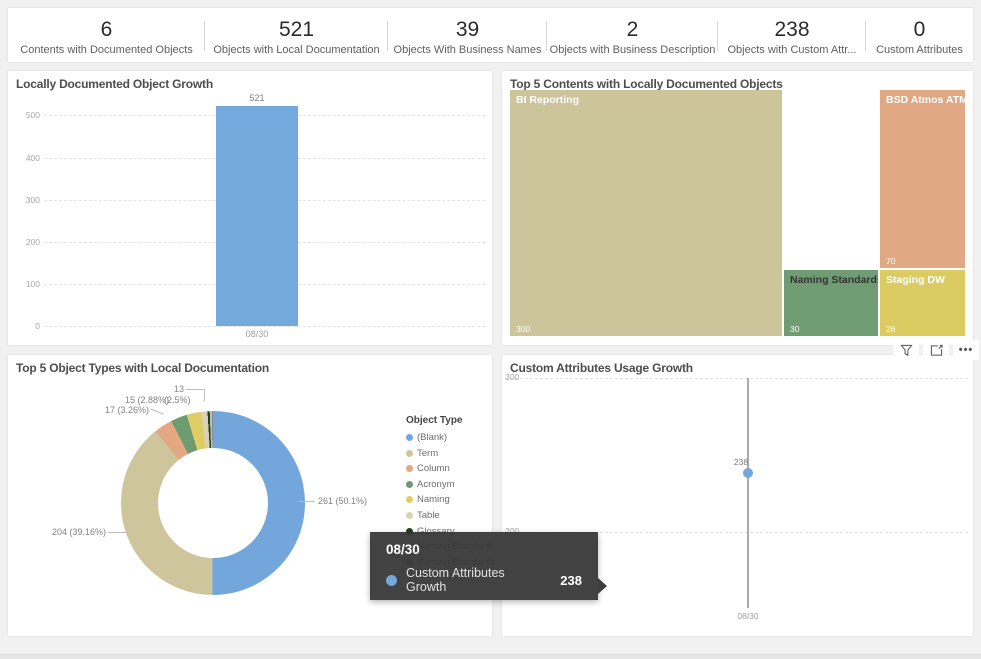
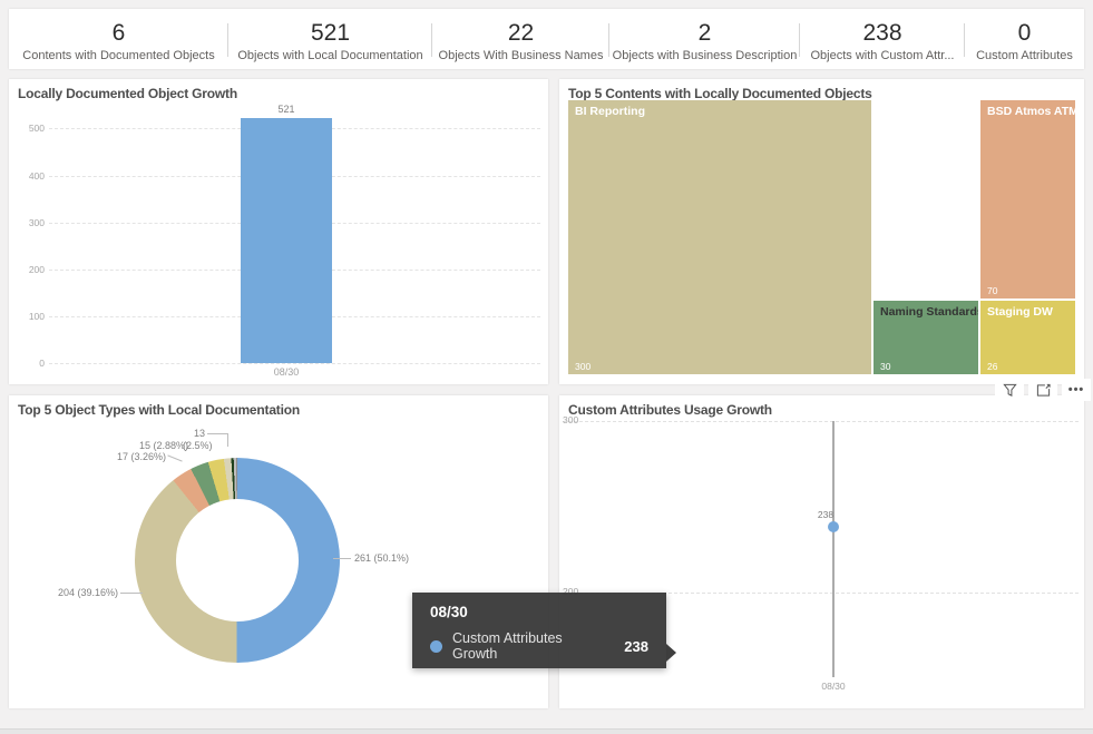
  6
  Contents with Documented Objects
  521
  Objects with Local Documentation
- 39
+ 22
  Objects With Business Names
  2
  Objects with Business Description
  238
  Objects with Custom Attr...
  0
  Custom Attributes
  Locally Documented Object Growth
  500
  400
  300
  200
  100
  0
  521
  08/30
  Top 5 Contents with Locally Documented Objects
  BI Reporting
  300
  BSD Atmos ATM
  70
  Naming Standard
  30
  Staging DW
  26
  •••
  Top 5 Object Types with Local Documentation
  261 (50.1%)
  204 (39.16%)
  17 (3.26%)
  15 (2.88%)
  (2.5%)
  13
- Object Type
- (Blank)
- Term
- Column
- Acronym
- Naming
- Table
  Custom Attributes Usage Growth
  300
  200
  238
  08/30
  08/30
  Custom Attributes Growth
  238
